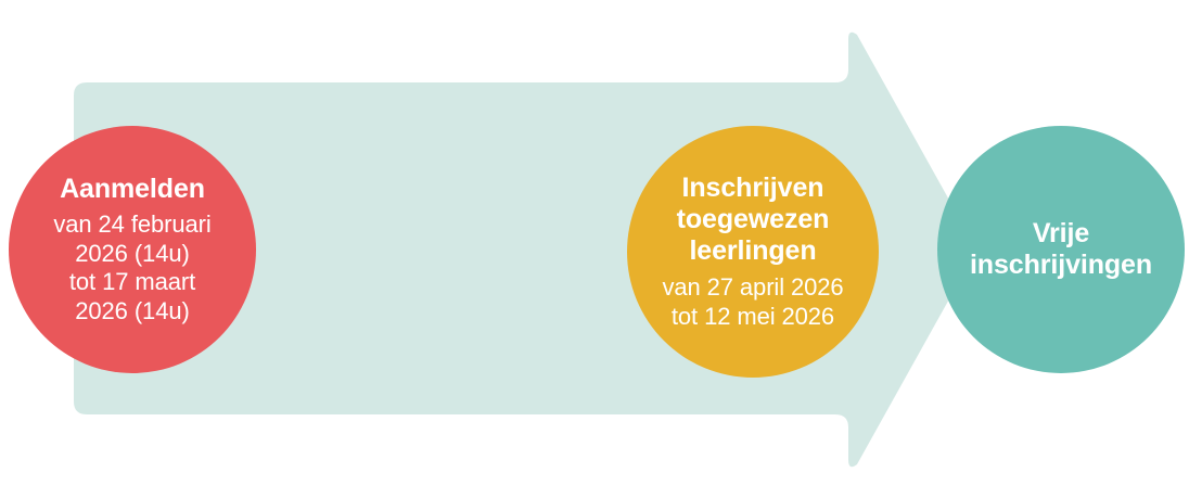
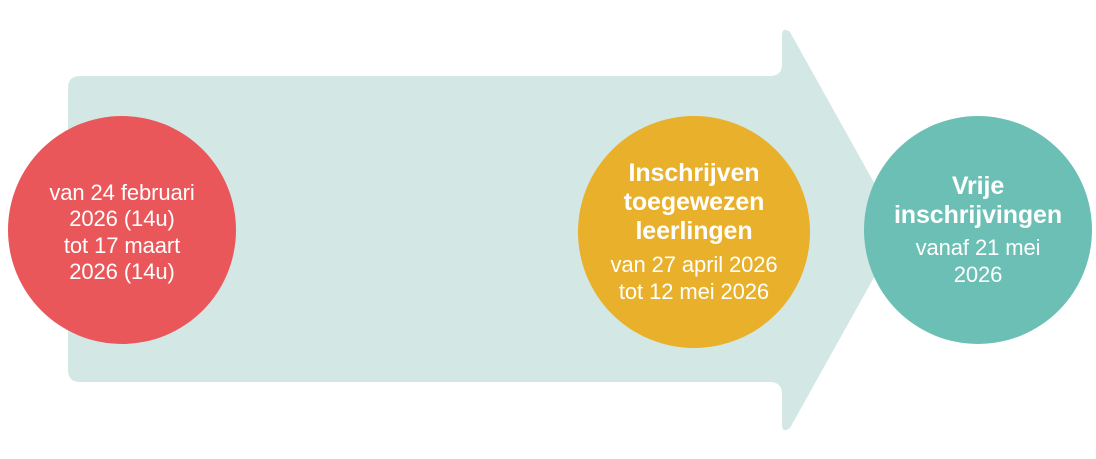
- Aanmelden
  van 24 februari
  2026 (14u)
  tot 17 maart
  2026 (14u)
  Inschrijven
  toegewezen
  leerlingen
  van 27 april 2026
  tot 12 mei 2026
  Vrije
  inschrijvingen
+ vanaf 21 mei
+ 2026
